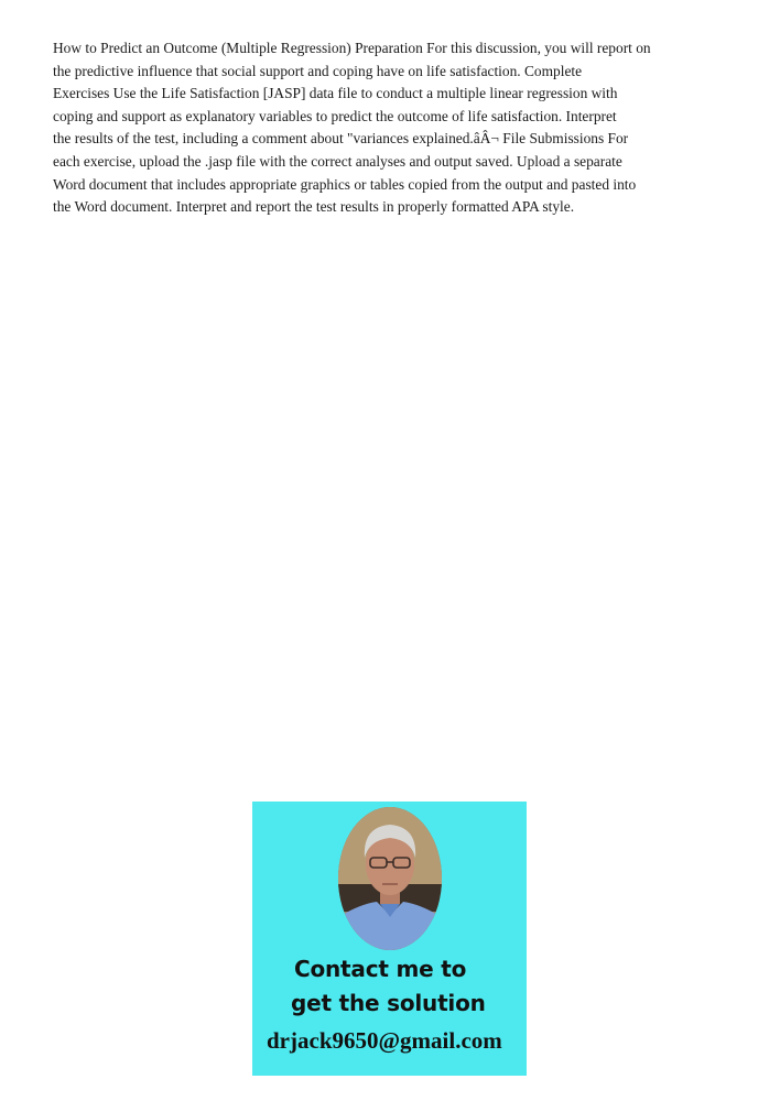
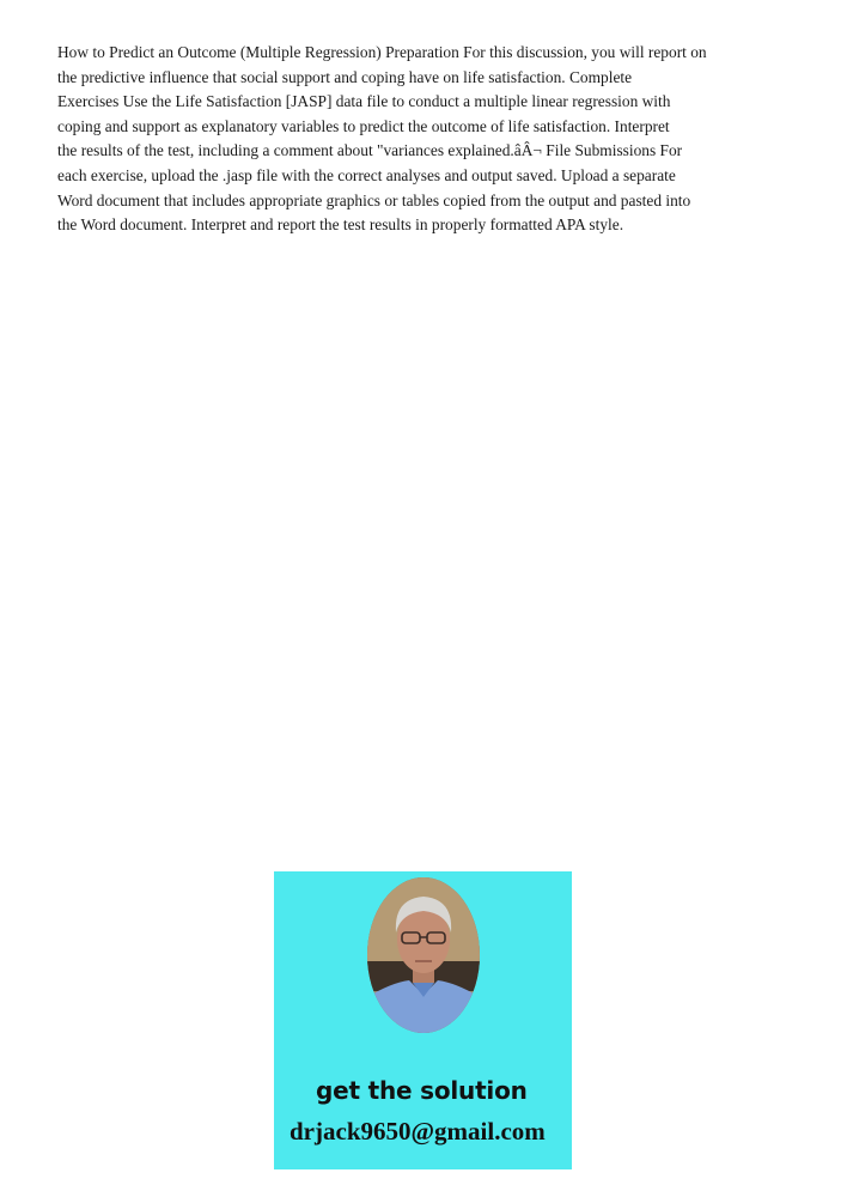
  How to Predict an Outcome (Multiple Regression) Preparation For this discussion, you will report on
  the predictive influence that social support and coping have on life satisfaction. Complete
  Exercises Use the Life Satisfaction [JASP] data file to conduct a multiple linear regression with
  coping and support as explanatory variables to predict the outcome of life satisfaction. Interpret
  the results of the test, including a comment about "variances explained.âÂ¬ File Submissions For
  each exercise, upload the .jasp file with the correct analyses and output saved. Upload a separate
  Word document that includes appropriate graphics or tables copied from the output and pasted into
  the Word document. Interpret and report the test results in properly formatted APA style.
- Contact me to
  get the solution
  drjack9650@gmail.com
